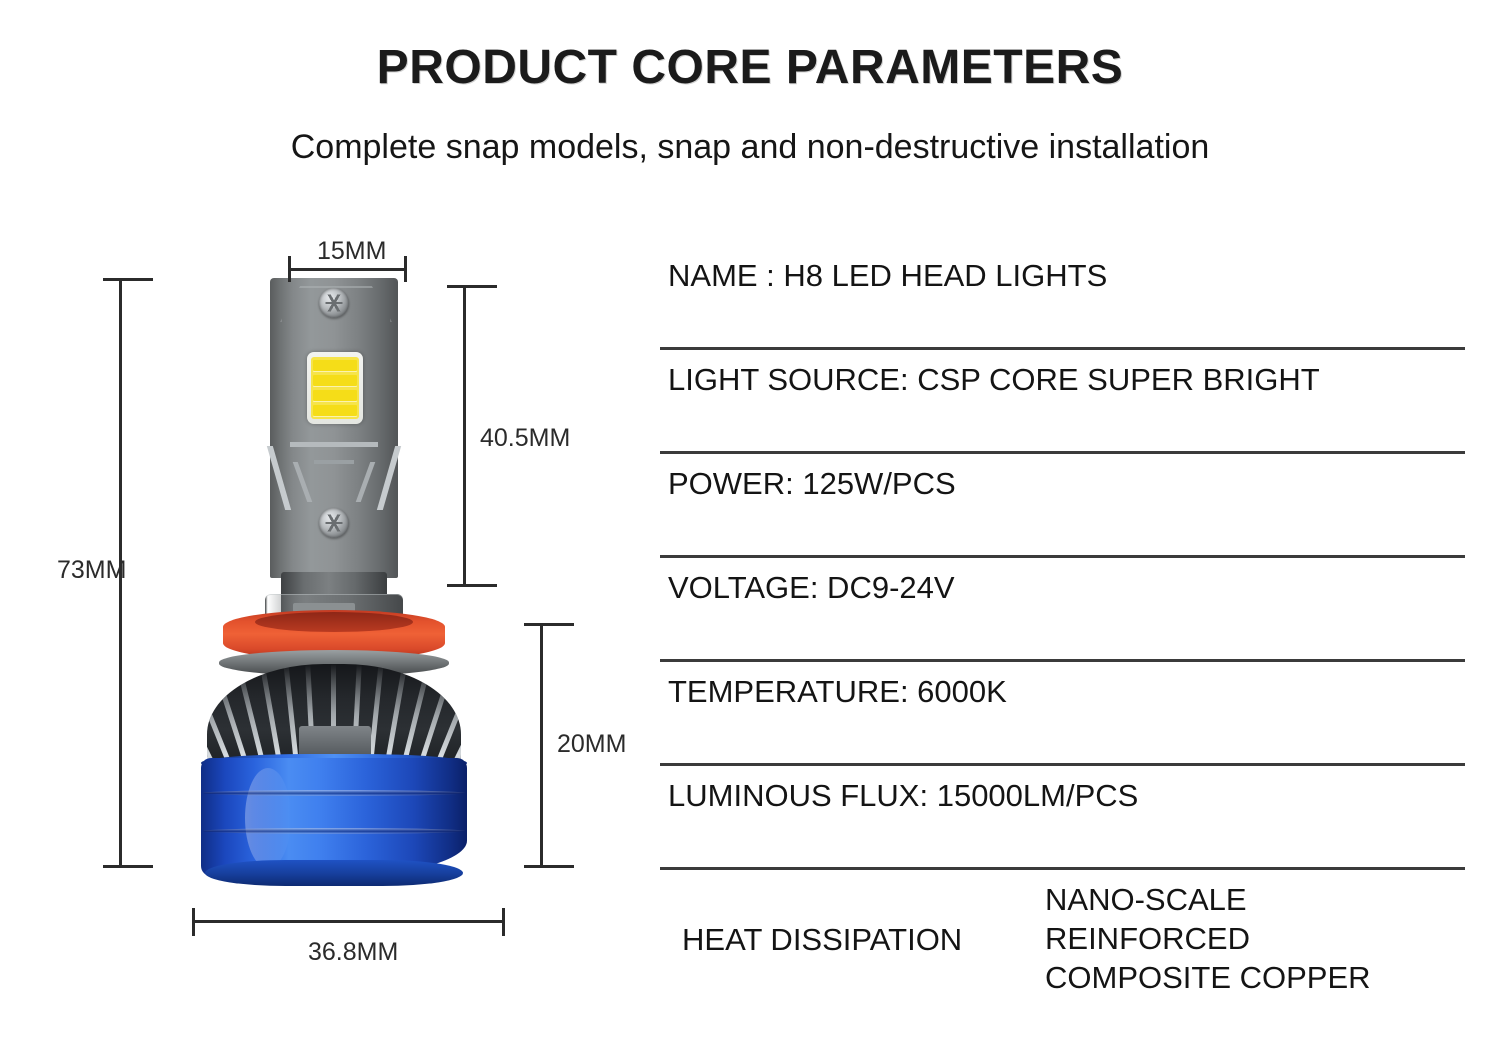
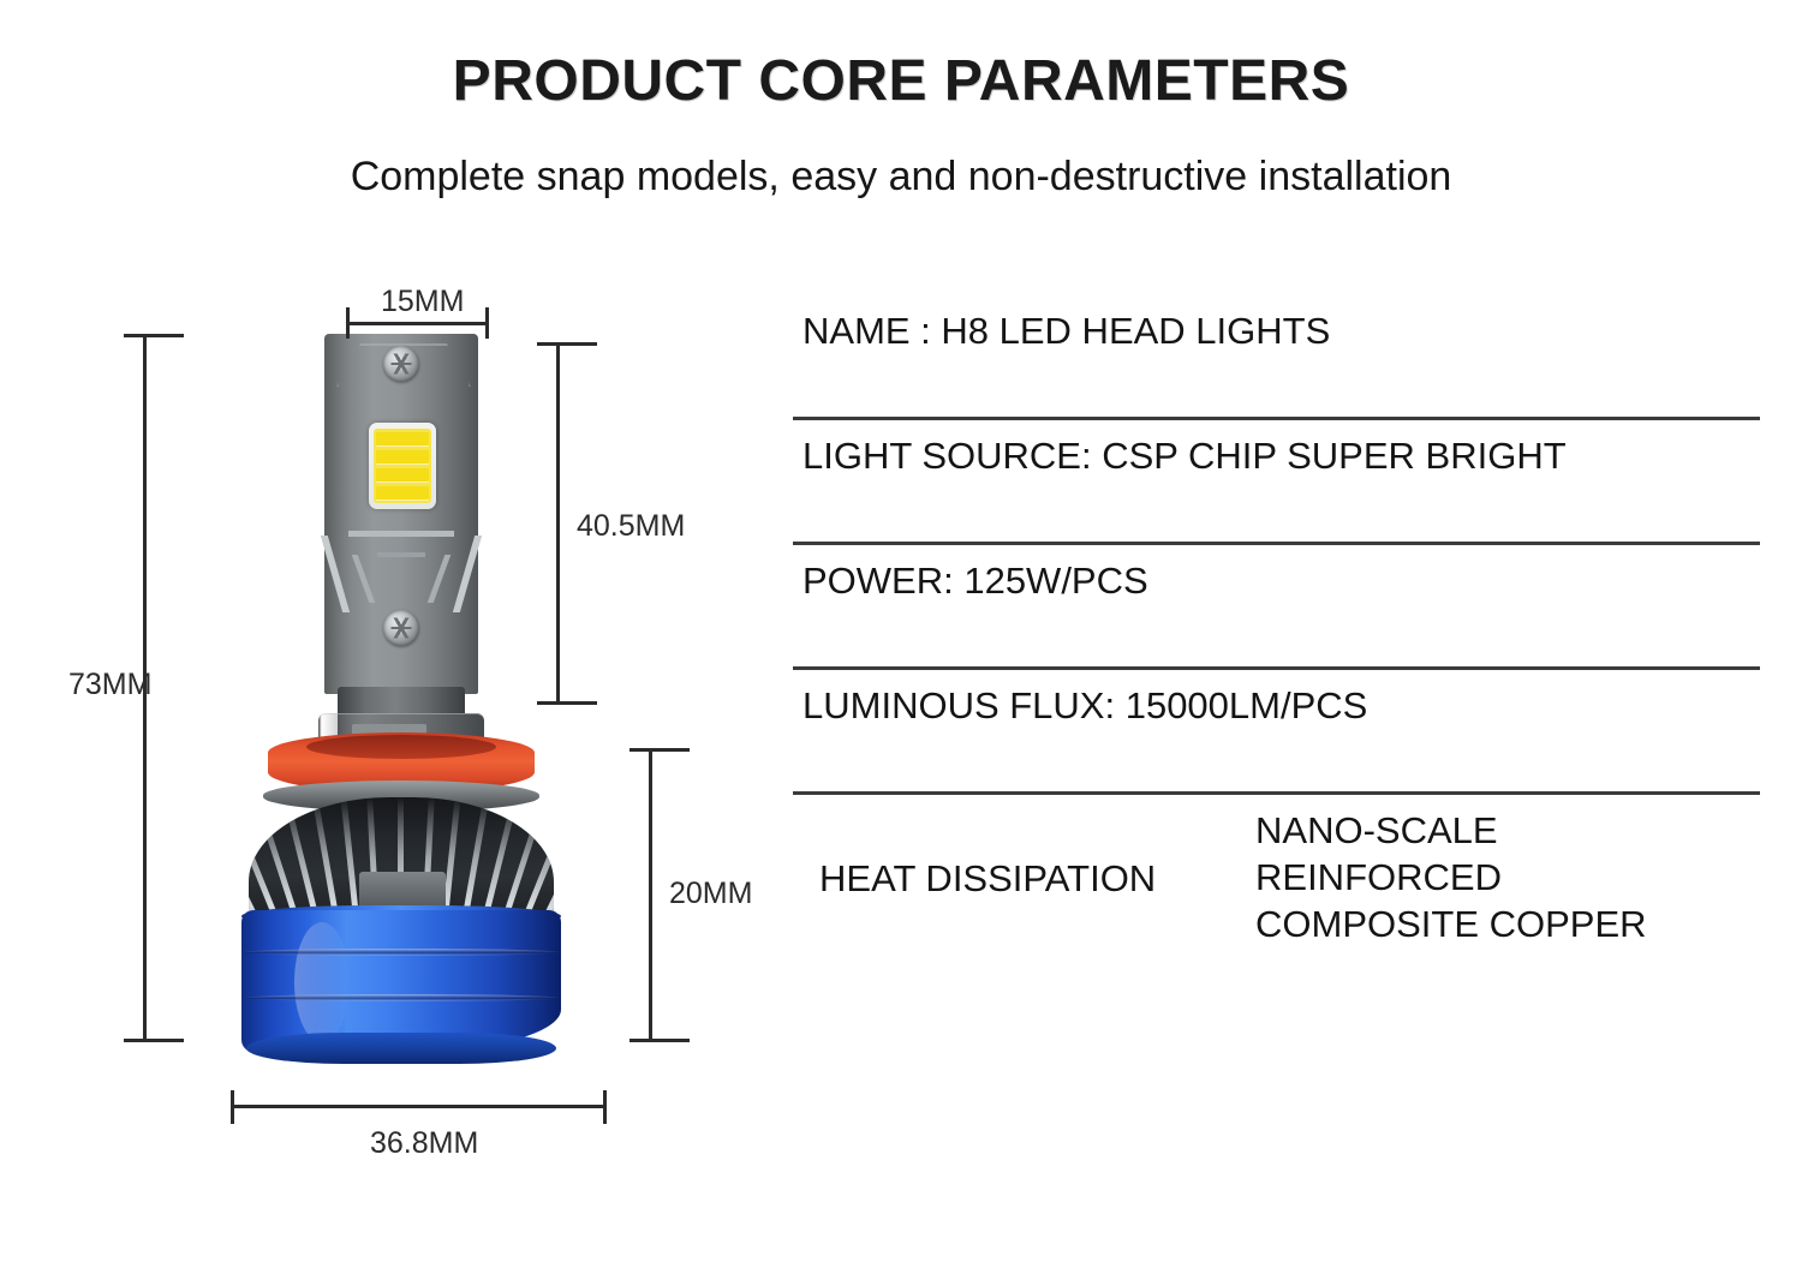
  PRODUCT CORE PARAMETERS
- Complete snap models, snap and non-destructive installation
+ Complete snap models, easy and non-destructive installation
  15MM
  73MM
  40.5MM
  20MM
  36.8MM
  NAME : H8 LED HEAD LIGHTS
- LIGHT SOURCE: CSP CORE SUPER BRIGHT
+ LIGHT SOURCE: CSP CHIP SUPER BRIGHT
  POWER: 125W/PCS
- VOLTAGE: DC9-24V
- TEMPERATURE: 6000K
  LUMINOUS FLUX: 15000LM/PCS
  HEAT DISSIPATION
  NANO-SCALE
  REINFORCED
  COMPOSITE COPPER
